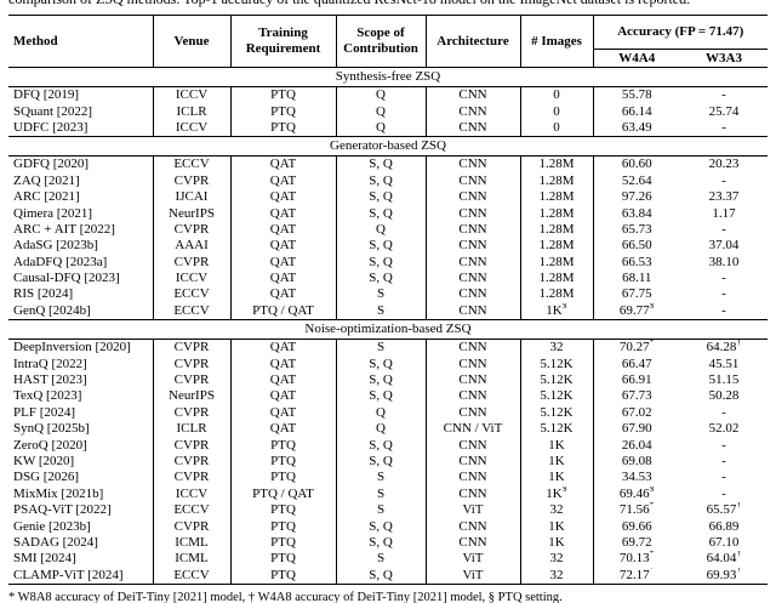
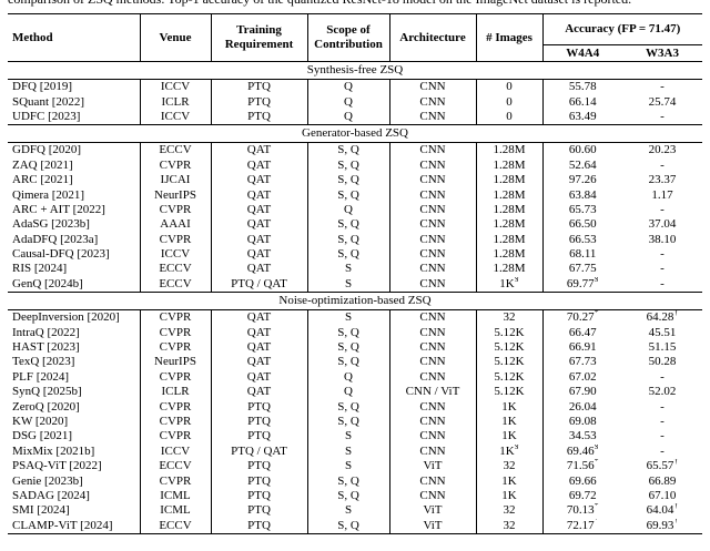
  Method	Venue	Training Requirement	Scope of Contribution	Architecture	# Images	Accuracy (FP = 71.47)
  W4A4	W3A3
  Synthesis-free ZSQ
  DFQ [2019]	ICCV	PTQ	Q	CNN	0	55.78	-
  SQuant [2022]	ICLR	PTQ	Q	CNN	0	66.14	25.74
  UDFC [2023]	ICCV	PTQ	Q	CNN	0	63.49	-
  Generator-based ZSQ
  GDFQ [2020]	ECCV	QAT	S, Q	CNN	1.28M	60.60	20.23
  ZAQ [2021]	CVPR	QAT	S, Q	CNN	1.28M	52.64	-
  ARC [2021]	IJCAI	QAT	S, Q	CNN	1.28M	97.26	23.37
  Qimera [2021]	NeurIPS	QAT	S, Q	CNN	1.28M	63.84	1.17
  ARC + AIT [2022]	CVPR	QAT	Q	CNN	1.28M	65.73	-
  AdaSG [2023b]	AAAI	QAT	S, Q	CNN	1.28M	66.50	37.04
  AdaDFQ [2023a]	CVPR	QAT	S, Q	CNN	1.28M	66.53	38.10
  Causal-DFQ [2023]	ICCV	QAT	S, Q	CNN	1.28M	68.11	-
  RIS [2024]	ECCV	QAT	S	CNN	1.28M	67.75	-
  GenQ [2024b]	ECCV	PTQ / QAT	S	CNN	1K§	69.77§	-
  Noise-optimization-based ZSQ
  DeepInversion [2020]	CVPR	QAT	S	CNN	32	70.27*	64.28†
  IntraQ [2022]	CVPR	QAT	S, Q	CNN	5.12K	66.47	45.51
  HAST [2023]	CVPR	QAT	S, Q	CNN	5.12K	66.91	51.15
  TexQ [2023]	NeurIPS	QAT	S, Q	CNN	5.12K	67.73	50.28
  PLF [2024]	CVPR	QAT	Q	CNN	5.12K	67.02	-
  SynQ [2025b]	ICLR	QAT	Q	CNN / ViT	5.12K	67.90	52.02
  ZeroQ [2020]	CVPR	PTQ	S, Q	CNN	1K	26.04	-
  KW [2020]	CVPR	PTQ	S, Q	CNN	1K	69.08	-
- DSG [2026]	CVPR	PTQ	S	CNN	1K	34.53	-
+ DSG [2021]	CVPR	PTQ	S	CNN	1K	34.53	-
  MixMix [2021b]	ICCV	PTQ / QAT	S	CNN	1K§	69.46§	-
  PSAQ-ViT [2022]	ECCV	PTQ	S	ViT	32	71.56*	65.57†
  Genie [2023b]	CVPR	PTQ	S, Q	CNN	1K	69.66	66.89
  SADAG [2024]	ICML	PTQ	S, Q	CNN	1K	69.72	67.10
  SMI [2024]	ICML	PTQ	S	ViT	32	70.13*	64.04†
  CLAMP-ViT [2024]	ECCV	PTQ	S, Q	ViT	32	72.17*	69.93†
- * W8A8 accuracy of DeiT-Tiny [2021] model, † W4A8 accuracy of DeiT-Tiny [2021] model, § PTQ setting.
